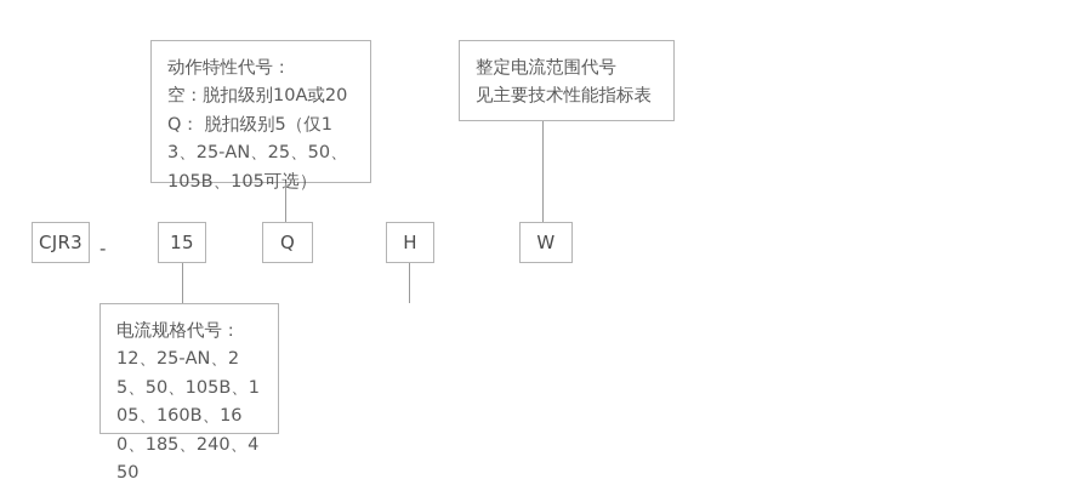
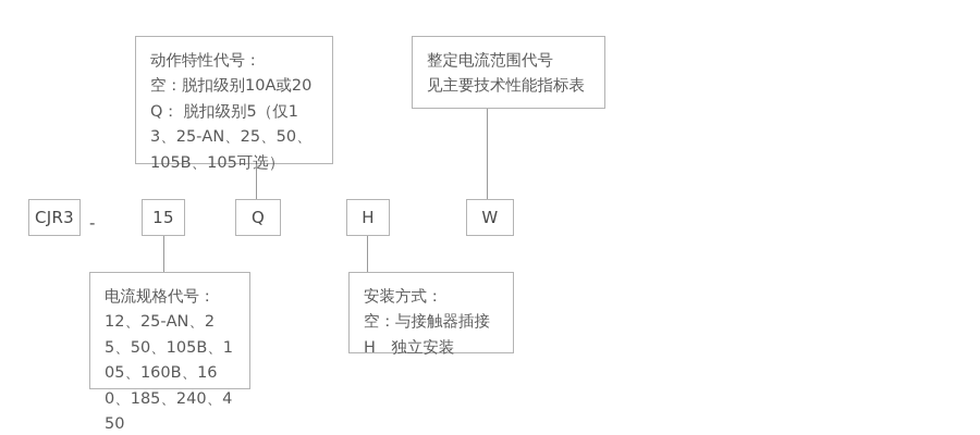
  动作特性代号：
  空：脱扣级别10A或20
  Q： 脱扣级别5（仅13、25-AN、25、50、105B、105可选）
  整定电流范围代号
  见主要技术性能指标表
  CJR3
  -
  15
  Q
  H
  W
  电流规格代号：
  12、25-AN、25、50、105B、105、160B、160、185、240、450
+ 安装方式：
+ 空：与接触器插接
+ H 独立安装
